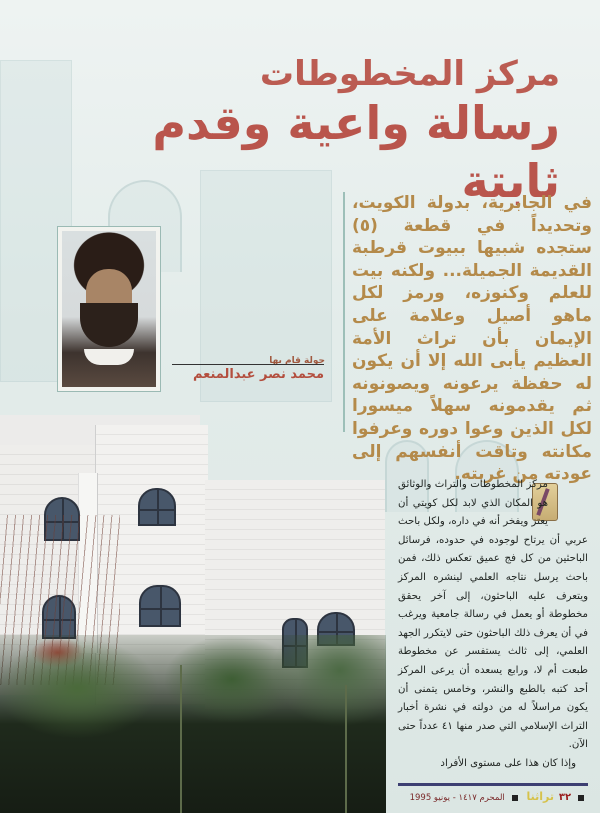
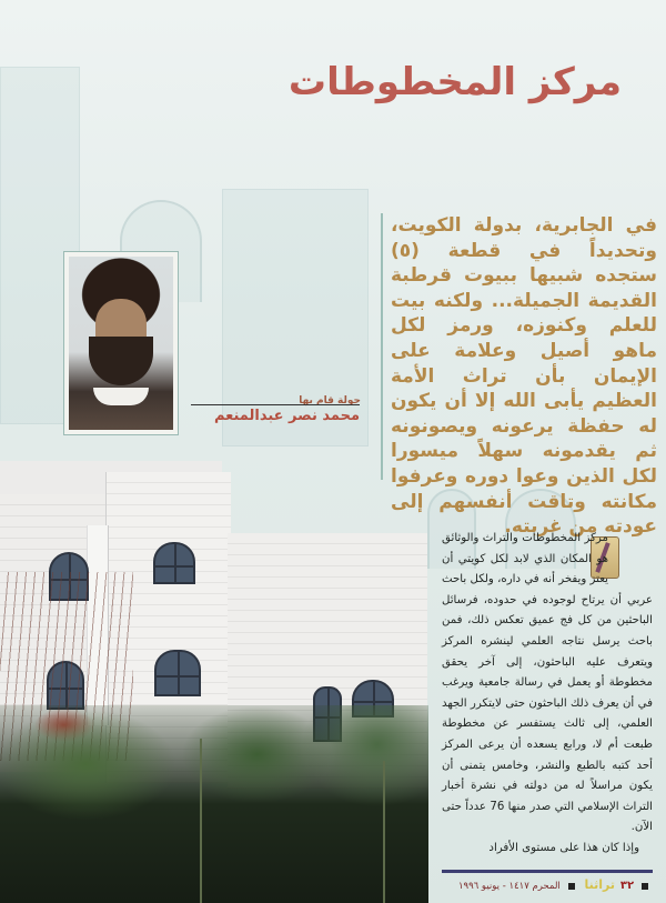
  مركز المخطوطات
- رسالة واعية وقدم ثابتة
  في الجابرية، بدولة الكويت، وتحديداً في قطعة (٥) ستجده شبيها ببيوت قرطبة القديمة الجميلة... ولكنه بيت للعلم وكنوزه، ورمز لكل ماهو أصيل وعلامة على الإيمان بأن تراث الأمة العظيم يأبى الله إلا أن يكون له حفظة يرعونه ويصونونه ثم يقدمونه سهلاً ميسورا لكل الذين وعوا دوره وعرفوا مكانته وتاقت أنفسهم إلى عودته من غربته.
  جولة قام بها
  محمد نصر عبدالمنعم
- مركز المخطوطات والتراث والوثائق هو المكان الذي لابد لكل كويتي أن يعتز ويفخر أنه في داره، ولكل باحث عربي أن يرتاح لوجوده في حدوده، فرسائل الباحثين من كل فج عميق تعكس ذلك، فمن باحث يرسل نتاجه العلمي لينشره المركز ويتعرف عليه الباحثون، إلى آخر يحقق مخطوطة أو يعمل في رسالة جامعية ويرغب في أن يعرف ذلك الباحثون حتى لايتكرر الجهد العلمي، إلى ثالث يستفسر عن مخطوطة طبعت أم لا، ورابع يسعده أن يرعى المركز أحد كتبه بالطبع والنشر، وخامس يتمنى أن يكون مراسلاً له من دولته في نشرة أخبار التراث الإسلامي التي صدر منها ٤١ عدداً حتى الآن.
+ مركز المخطوطات والتراث والوثائق هو المكان الذي لابد لكل كويتي أن يعتز ويفخر أنه في داره، ولكل باحث عربي أن يرتاح لوجوده في حدوده، فرسائل الباحثين من كل فج عميق تعكس ذلك، فمن باحث يرسل نتاجه العلمي لينشره المركز ويتعرف عليه الباحثون، إلى آخر يحقق مخطوطة أو يعمل في رسالة جامعية ويرغب في أن يعرف ذلك الباحثون حتى لايتكرر الجهد العلمي، إلى ثالث يستفسر عن مخطوطة طبعت أم لا، ورابع يسعده أن يرعى المركز أحد كتبه بالطبع والنشر، وخامس يتمنى أن يكون مراسلاً له من دولته في نشرة أخبار التراث الإسلامي التي صدر منها 76 عدداً حتى الآن.
  وإذا كان هذا على مستوى الأفراد
- ٣٢ تراثنا المحرم ١٤١٧ - يونيو 1995
+ ٣٢ تراثنا المحرم ١٤١٧ - يونيو ١٩٩٦
